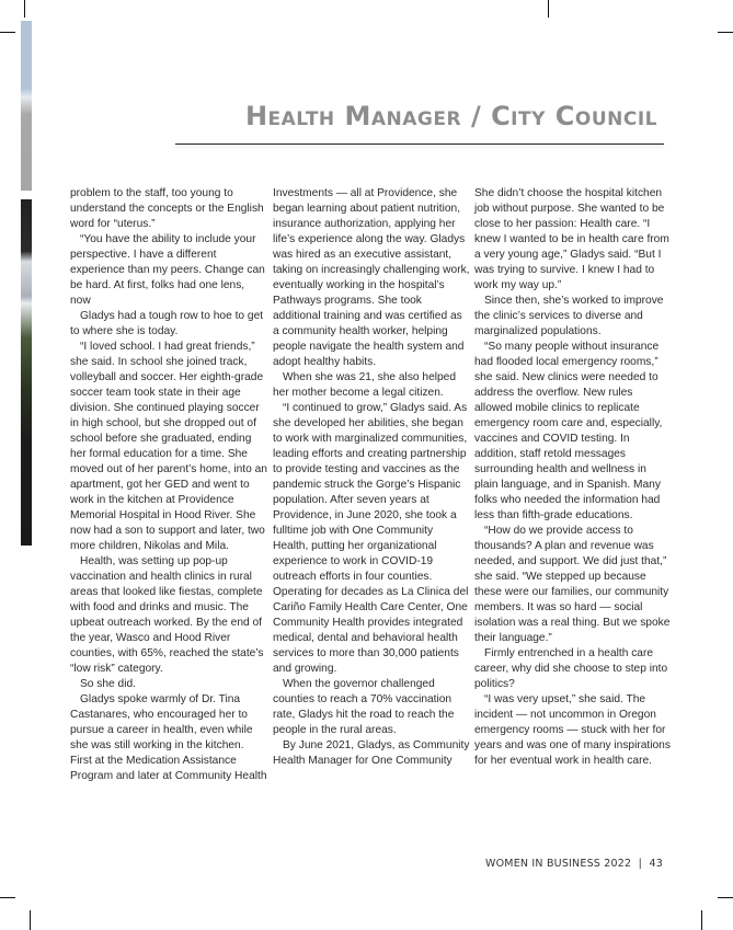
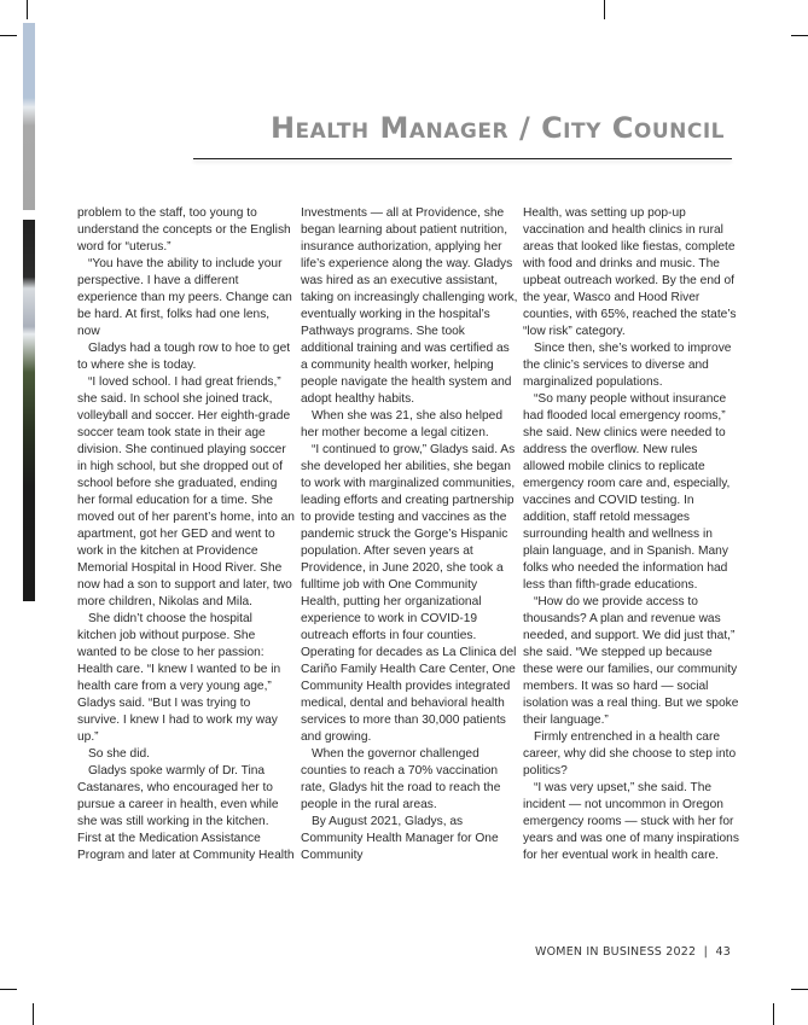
  Health Manager / City Council
  problem to the staff, too young to understand the concepts or the English word for “uterus.”
  “You have the ability to include your perspective. I have a different experience than my peers. Change can be hard. At first, folks had one lens, now
  Gladys had a tough row to hoe to get to where she is today.
  “I loved school. I had great friends,” she said. In school she joined track, volleyball and soccer. Her eighth-grade soccer team took state in their age division. She continued playing soccer in high school, but she dropped out of school before she graduated, ending her formal education for a time. She moved out of her parent’s home, into an apartment, got her GED and went to work in the kitchen at Providence Memorial Hospital in Hood River. She now had a son to support and later, two more children, Nikolas and Mila.
- Health, was setting up pop-up vaccination and health clinics in rural areas that looked like fiestas, complete with food and drinks and music. The upbeat outreach worked. By the end of the year, Wasco and Hood River counties, with 65%, reached the state’s “low risk” category.
+ She didn’t choose the hospital kitchen job without purpose. She wanted to be close to her passion: Health care. “I knew I wanted to be in health care from a very young age,” Gladys said. “But I was trying to survive. I knew I had to work my way up.”
  So she did.
  Gladys spoke warmly of Dr. Tina Castanares, who encouraged her to pursue a career in health, even while she was still working in the kitchen. First at the Medication Assistance Program and later at Community Health
  Investments — all at Providence, she began learning about patient nutrition, insurance authorization, applying her life’s experience along the way. Gladys was hired as an executive assistant, taking on increasingly challenging work, eventually working in the hospital’s Pathways programs. She took additional training and was certified as a community health worker, helping people navigate the health system and adopt healthy habits.
  When she was 21, she also helped her mother become a legal citizen.
  “I continued to grow,” Gladys said. As she developed her abilities, she began to work with marginalized communities, leading efforts and creating partnership to provide testing and vaccines as the pandemic struck the Gorge’s Hispanic population. After seven years at Providence, in June 2020, she took a fulltime job with One Community Health, putting her organizational experience to work in COVID-19 outreach efforts in four counties. Operating for decades as La Clinica del Cariño Family Health Care Center, One Community Health provides integrated medical, dental and behavioral health services to more than 30,000 patients and growing.
  When the governor challenged counties to reach a 70% vaccination rate, Gladys hit the road to reach the people in the rural areas.
- By June 2021, Gladys, as Community Health Manager for One Community
+ By August 2021, Gladys, as Community Health Manager for One Community
- She didn’t choose the hospital kitchen job without purpose. She wanted to be close to her passion: Health care. “I knew I wanted to be in health care from a very young age,” Gladys said. “But I was trying to survive. I knew I had to work my way up.”
+ Health, was setting up pop-up vaccination and health clinics in rural areas that looked like fiestas, complete with food and drinks and music. The upbeat outreach worked. By the end of the year, Wasco and Hood River counties, with 65%, reached the state’s “low risk” category.
  Since then, she’s worked to improve the clinic’s services to diverse and marginalized populations.
  “So many people without insurance had flooded local emergency rooms,” she said. New clinics were needed to address the overflow. New rules allowed mobile clinics to replicate emergency room care and, especially, vaccines and COVID testing. In addition, staff retold messages surrounding health and wellness in plain language, and in Spanish. Many folks who needed the information had less than fifth-grade educations.
  “How do we provide access to thousands? A plan and revenue was needed, and support. We did just that,” she said. “We stepped up because these were our families, our community members. It was so hard — social isolation was a real thing. But we spoke their language.”
  Firmly entrenched in a health care career, why did she choose to step into politics?
  “I was very upset,” she said. The incident — not uncommon in Oregon emergency rooms — stuck with her for years and was one of many inspirations for her eventual work in health care.
  WOMEN IN BUSINESS 2022 | 43
